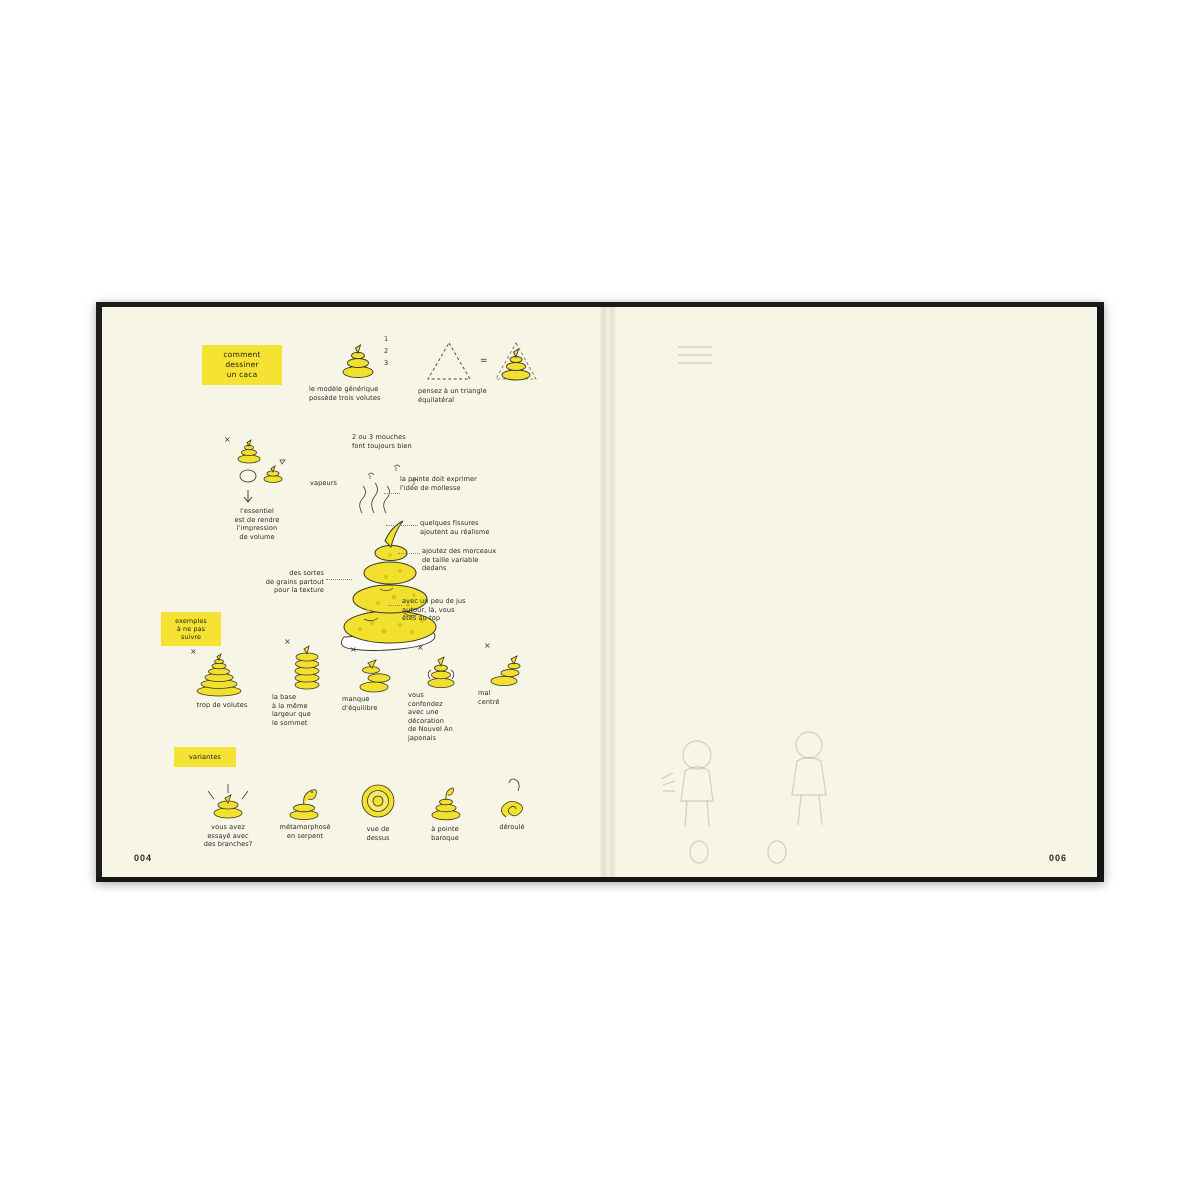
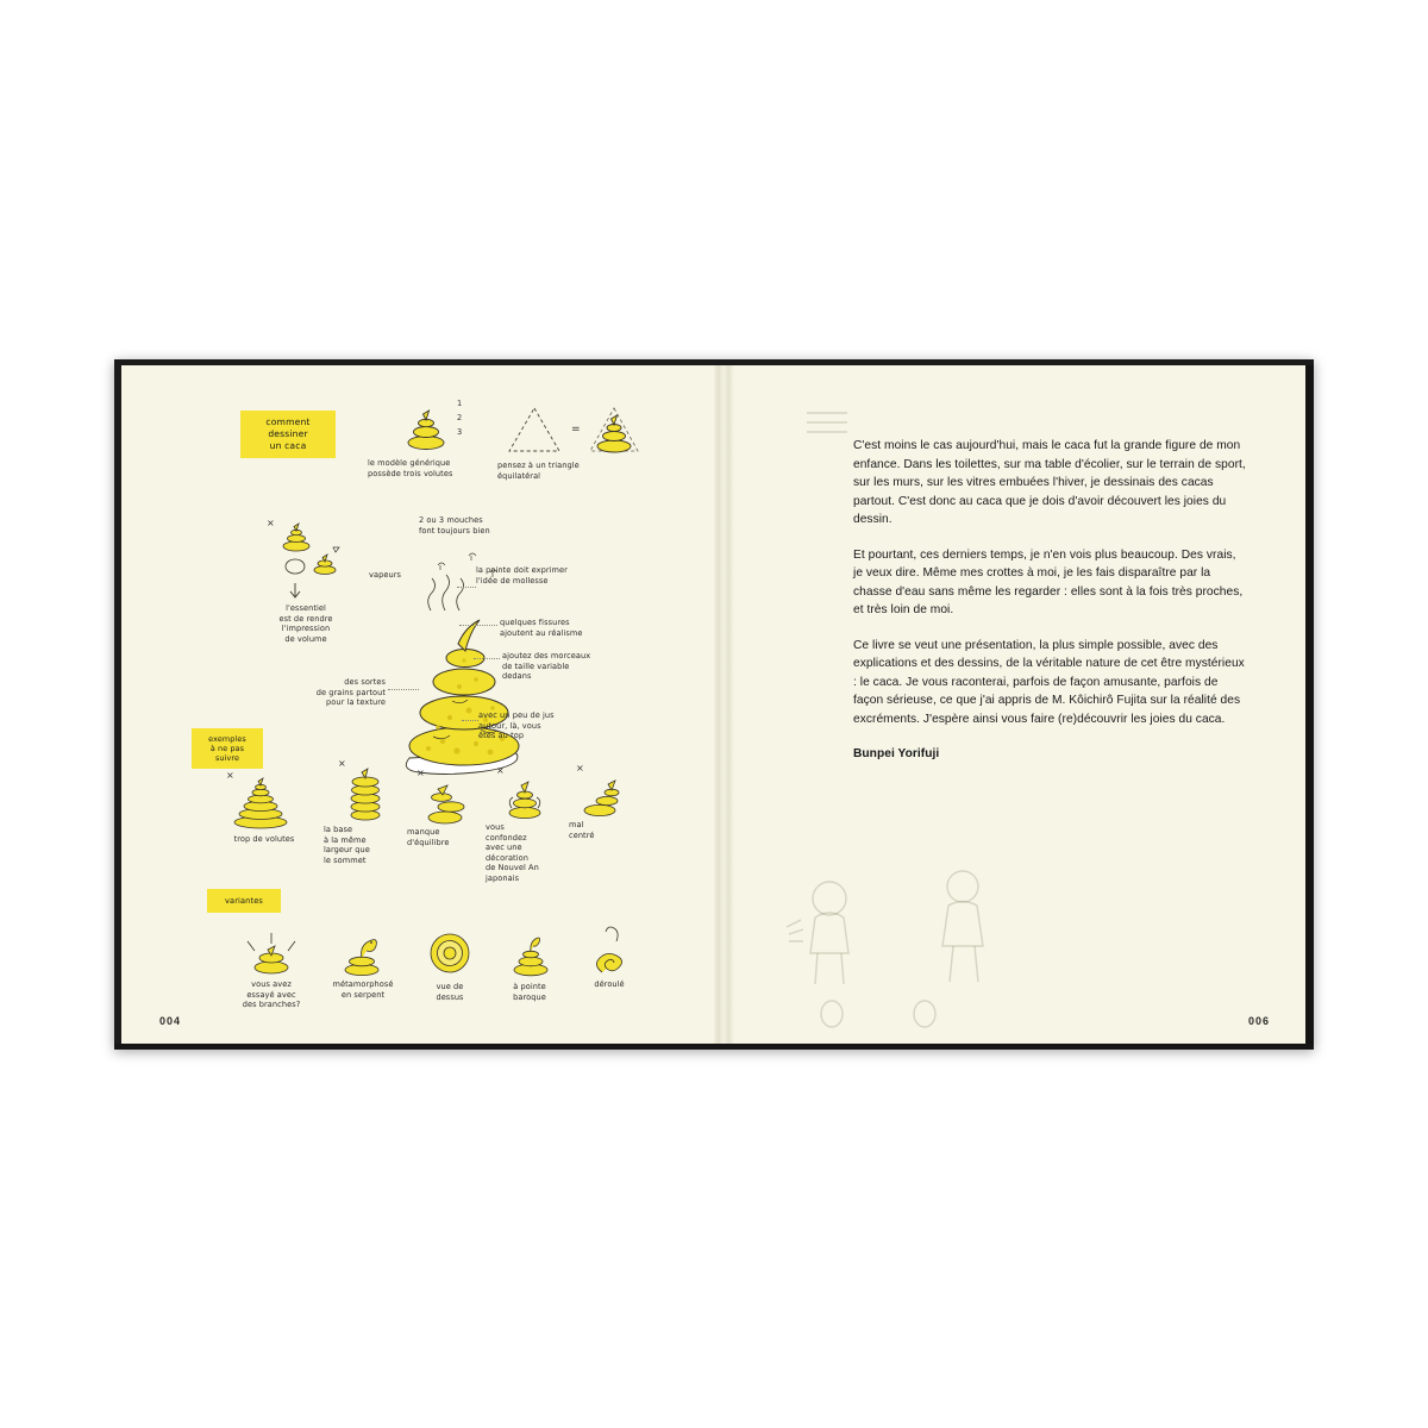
  comment
  dessiner
  un caca
  1
  2
  3
  le modèle générique
  possède trois volutes
  =
  pensez à un triangle
  équilatéral
  ×
  l'essentiel
  est de rendre
  l'impression
  de volume
  2 ou 3 mouches
  font toujours bien
  vapeurs
  la pointe doit exprimer
  l'idée de mollesse
  quelques fissures
  ajoutent au réalisme
  ajoutez des morceaux
  de taille variable
  dedans
  des sortes
  de grains partout
  pour la texture
  avec un peu de jus
  autour, là, vous
  êtes au top
  exemples
  à ne pas
  suivre
  ×
  trop de volutes
  ×
  la base
  à la même
  largeur que
  le sommet
  ×
  manque
  d'équilibre
  ×
  vous
  confondez
  avec une
  décoration
  de Nouvel An
  japonais
  ×
  mal
  centré
  variantes
  vous avez
  essayé avec
  des branches?
  métamorphosé
  en serpent
  vue de
  dessus
  à pointe
  baroque
  déroulé
  004
+ C'est moins le cas aujourd'hui, mais le caca fut la grande figure de mon enfance. Dans les toilettes, sur ma table d'écolier, sur le terrain de sport, sur les murs, sur les vitres embuées l'hiver, je dessinais des cacas partout. C'est donc au caca que je dois d'avoir découvert les joies du dessin.
+ Et pourtant, ces derniers temps, je n'en vois plus beaucoup. Des vrais, je veux dire. Même mes crottes à moi, je les fais disparaître par la chasse d'eau sans même les regarder : elles sont à la fois très proches, et très loin de moi.
+ Ce livre se veut une présentation, la plus simple possible, avec des explications et des dessins, de la véritable nature de cet être mystérieux : le caca. Je vous raconterai, parfois de façon amusante, parfois de façon sérieuse, ce que j'ai appris de M. Kôichirô Fujita sur la réalité des excréments. J'espère ainsi vous faire (re)découvrir les joies du caca.
+ Bunpei Yorifuji
  006
